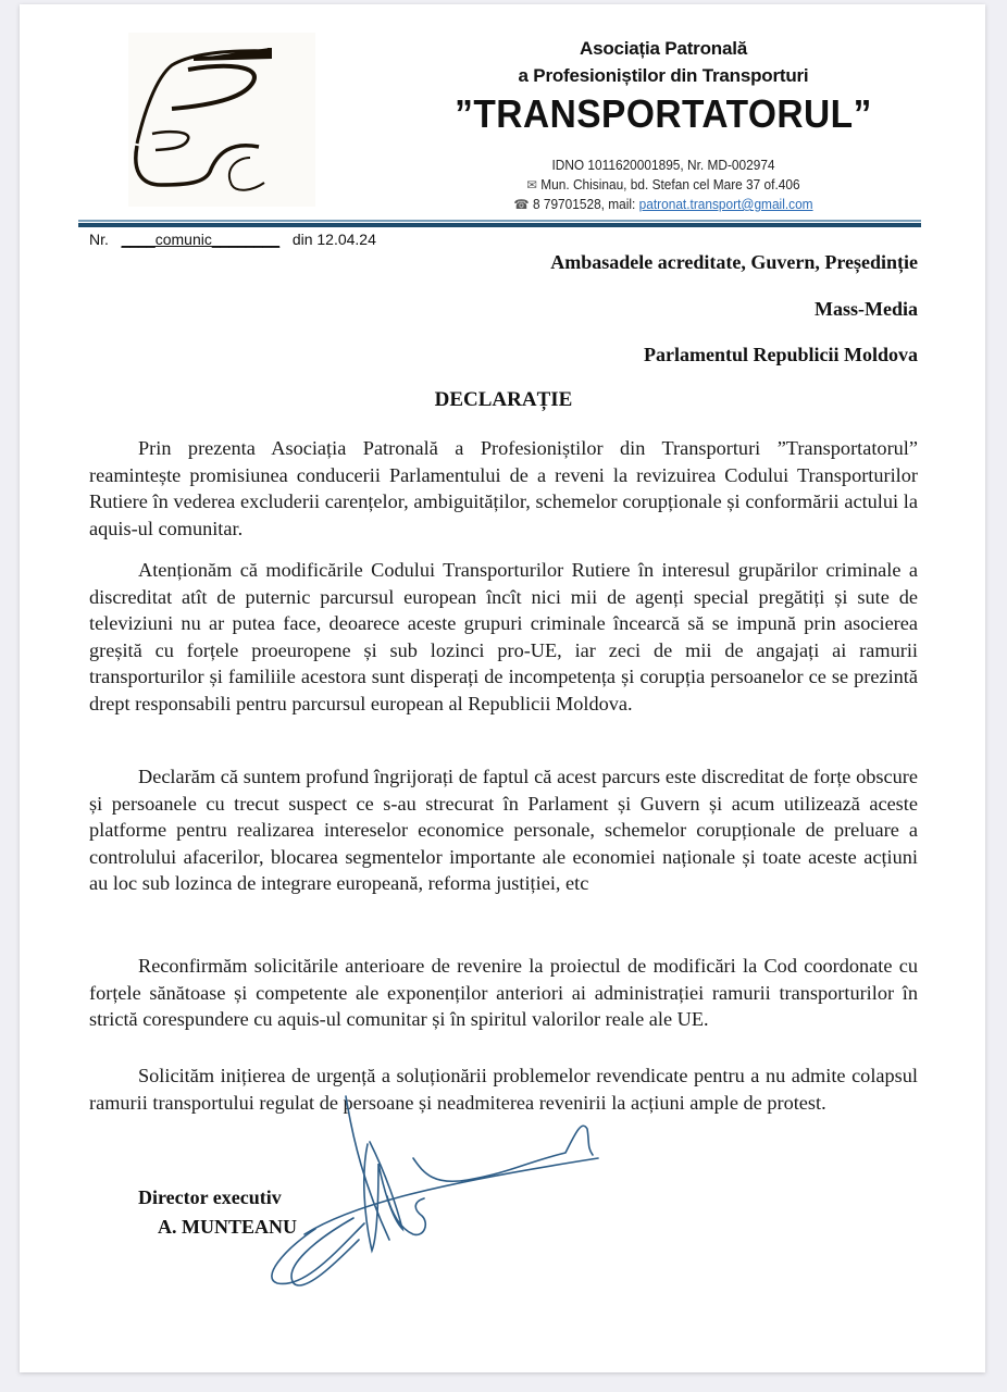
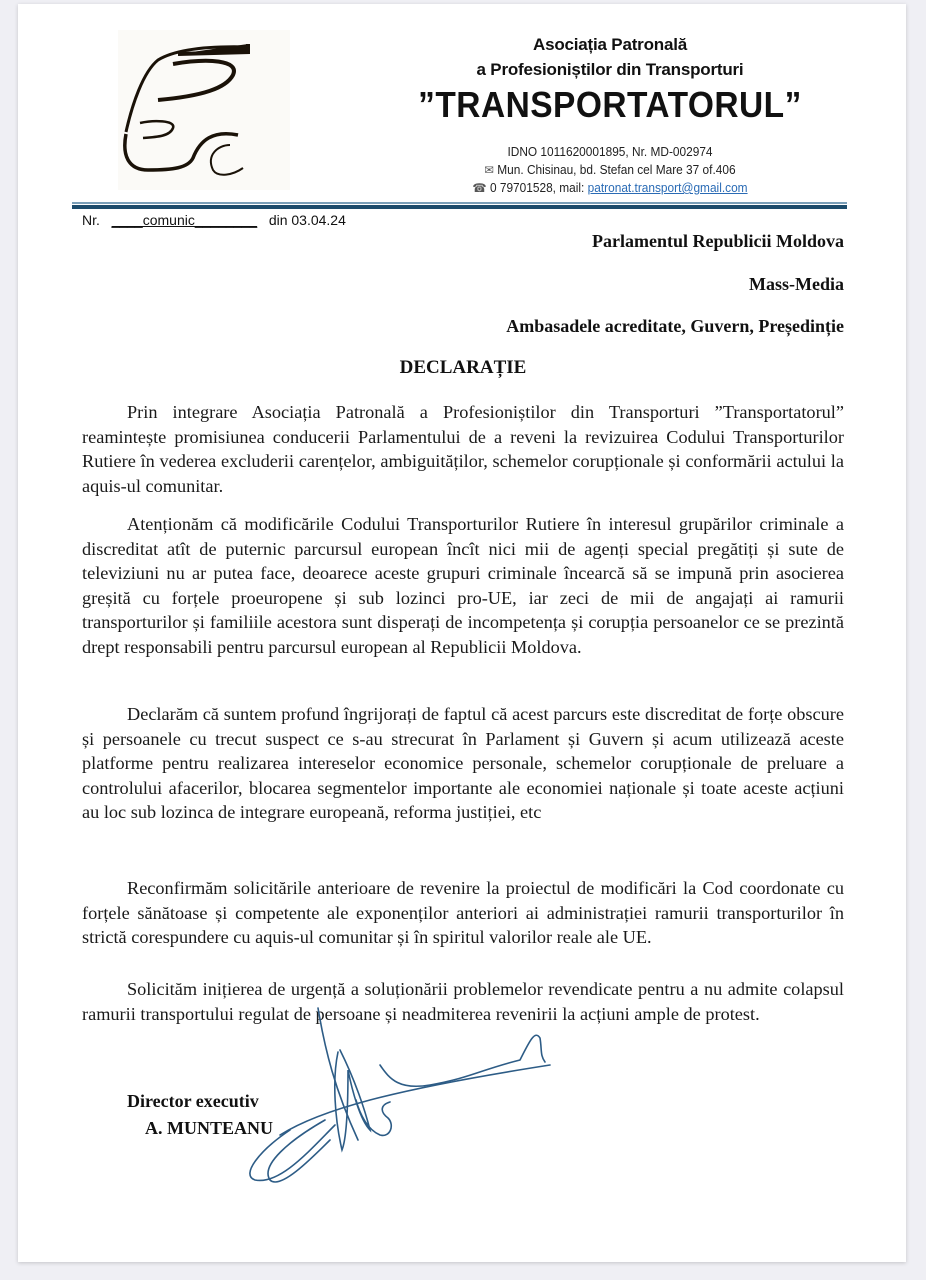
  Asociația Patronală
  a Profesioniștilor din Transporturi
  ”TRANSPORTATORUL”
  IDNO 1011620001895, Nr. MD-002974
  ✉ Mun. Chisinau, bd. Stefan cel Mare 37 of.406
- ☎ 8 79701528, mail: patronat.transport@gmail.com
+ ☎ 0 79701528, mail: patronat.transport@gmail.com
- Nr. ____comunic________ din 12.04.24
+ Nr. ____comunic________ din 03.04.24
- Ambasadele acreditate, Guvern, Președinție
+ Parlamentul Republicii Moldova
  Mass-Media
- Parlamentul Republicii Moldova
+ Ambasadele acreditate, Guvern, Președinție
  DECLARAȚIE
- Prin prezenta Asociația Patronală a Profesioniștilor din Transporturi ”Transportatorul” reamintește promisiunea conducerii Parlamentului de a reveni la revizuirea Codului Transporturilor Rutiere în vederea excluderii carențelor, ambiguităților, schemelor corupționale și conformării actului la aquis-ul comunitar.
+ Prin integrare Asociația Patronală a Profesioniștilor din Transporturi ”Transportatorul” reamintește promisiunea conducerii Parlamentului de a reveni la revizuirea Codului Transporturilor Rutiere în vederea excluderii carențelor, ambiguităților, schemelor corupționale și conformării actului la aquis-ul comunitar.
  Atenționăm că modificările Codului Transporturilor Rutiere în interesul grupărilor criminale a discreditat atît de puternic parcursul european încît nici mii de agenți special pregătiți și sute de televiziuni nu ar putea face, deoarece aceste grupuri criminale încearcă să se impună prin asocierea greșită cu forțele proeuropene și sub lozinci pro-UE, iar zeci de mii de angajați ai ramurii transporturilor și familiile acestora sunt disperați de incompetența și corupția persoanelor ce se prezintă drept responsabili pentru parcursul european al Republicii Moldova.
  Declarăm că suntem profund îngrijorați de faptul că acest parcurs este discreditat de forțe obscure și persoanele cu trecut suspect ce s-au strecurat în Parlament și Guvern și acum utilizează aceste platforme pentru realizarea intereselor economice personale, schemelor corupționale de preluare a controlului afacerilor, blocarea segmentelor importante ale economiei naționale și toate aceste acțiuni au loc sub lozinca de integrare europeană, reforma justiției, etc
  Reconfirmăm solicitările anterioare de revenire la proiectul de modificări la Cod coordonate cu forțele sănătoase și competente ale exponenților anteriori ai administrației ramurii transporturilor în strictă corespundere cu aquis-ul comunitar și în spiritul valorilor reale ale UE.
  Solicităm inițierea de urgență a soluționării problemelor revendicate pentru a nu admite colapsul ramurii transportului regulat de persoane și neadmiterea revenirii la acțiuni ample de protest.
  Director executiv
  A. MUNTEANU
